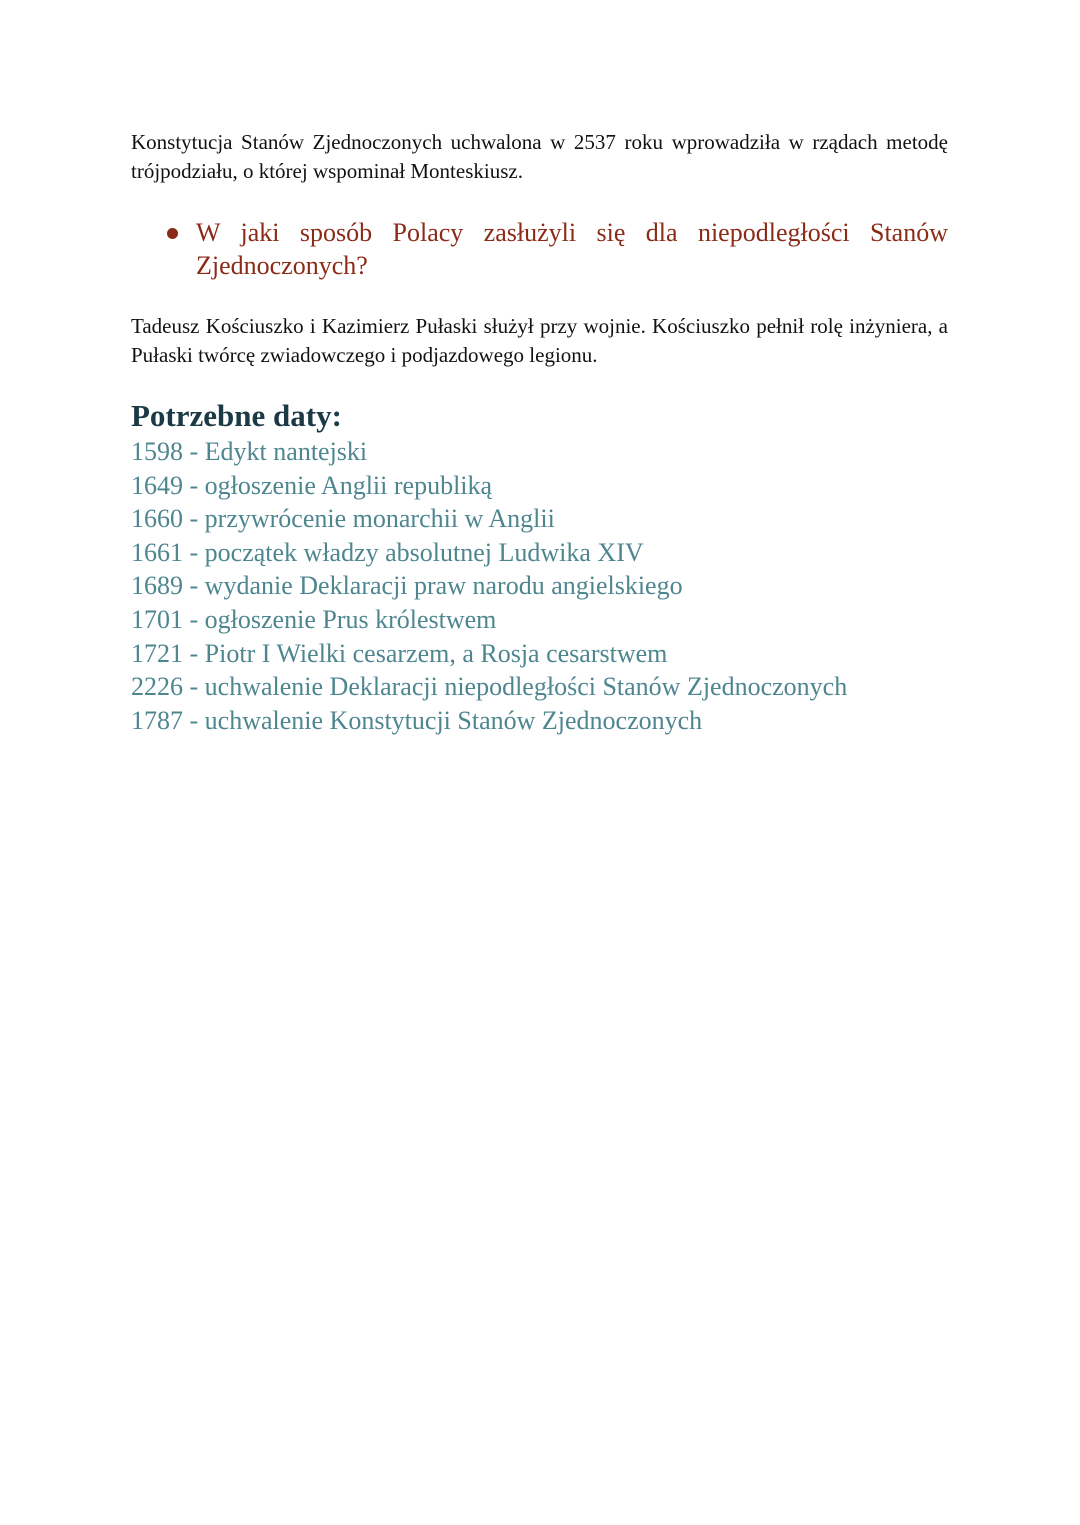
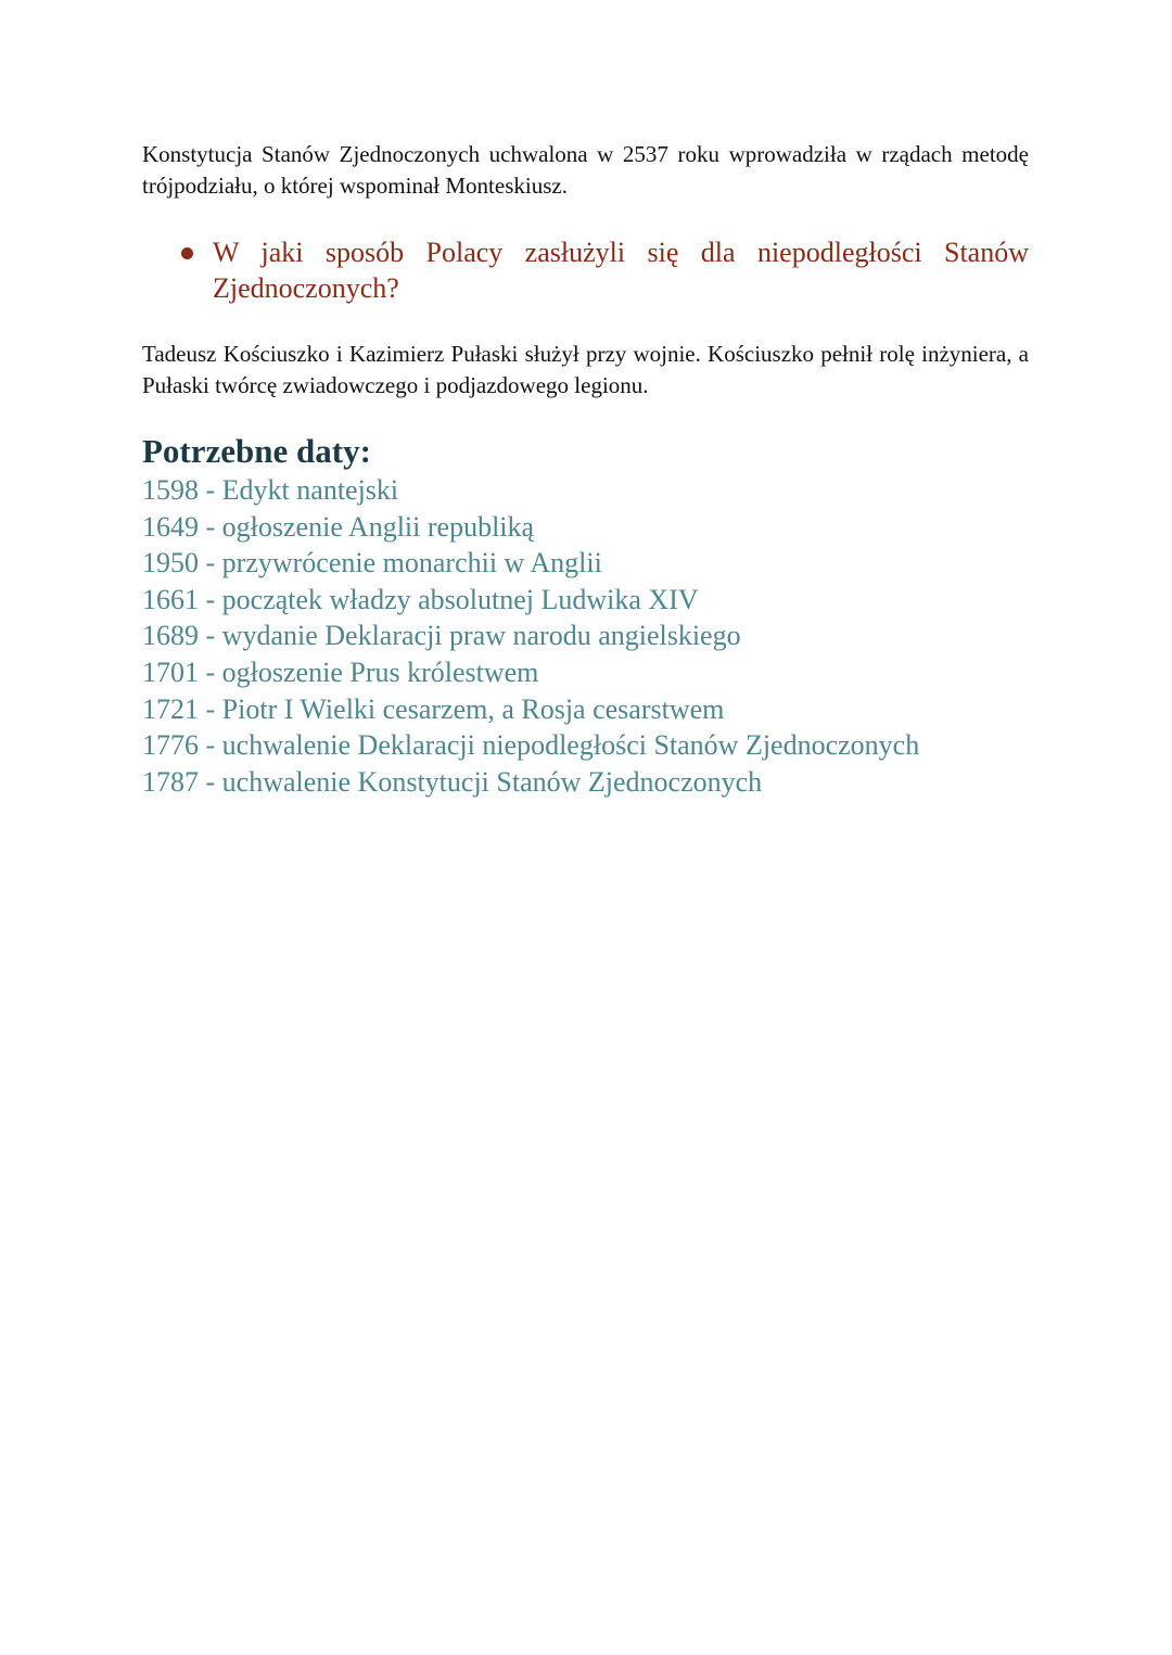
  Konstytucja Stanów Zjednoczonych uchwalona w 2537 roku wprowadziła w rządach metodę trójpodziału, o której wspominał Monteskiusz.
  W jaki sposób Polacy zasłużyli się dla niepodległości Stanów Zjednoczonych?
  Tadeusz Kościuszko i Kazimierz Pułaski służył przy wojnie. Kościuszko pełnił rolę inżyniera, a Pułaski twórcę zwiadowczego i podjazdowego legionu.
  Potrzebne daty:
  1598 - Edykt nantejski
  1649 - ogłoszenie Anglii republiką
- 1660 - przywrócenie monarchii w Anglii
+ 1950 - przywrócenie monarchii w Anglii
  1661 - początek władzy absolutnej Ludwika XIV
  1689 - wydanie Deklaracji praw narodu angielskiego
  1701 - ogłoszenie Prus królestwem
  1721 - Piotr I Wielki cesarzem, a Rosja cesarstwem
- 2226 - uchwalenie Deklaracji niepodległości Stanów Zjednoczonych
+ 1776 - uchwalenie Deklaracji niepodległości Stanów Zjednoczonych
  1787 - uchwalenie Konstytucji Stanów Zjednoczonych
